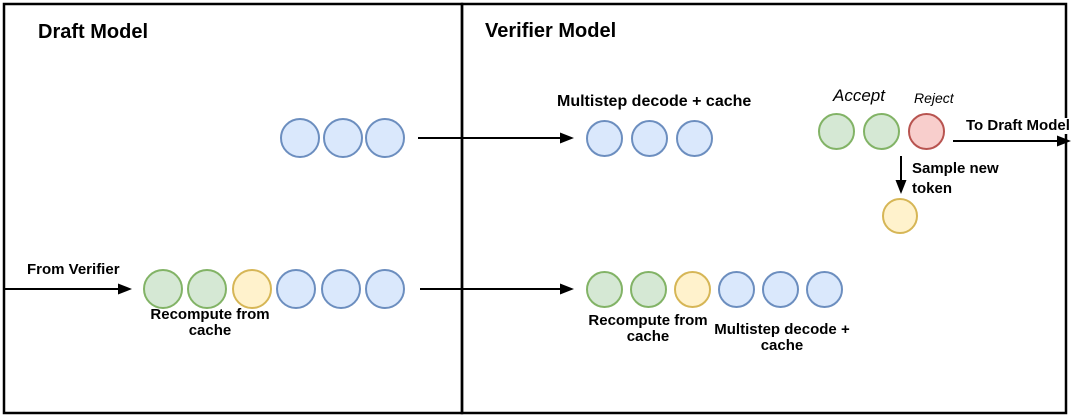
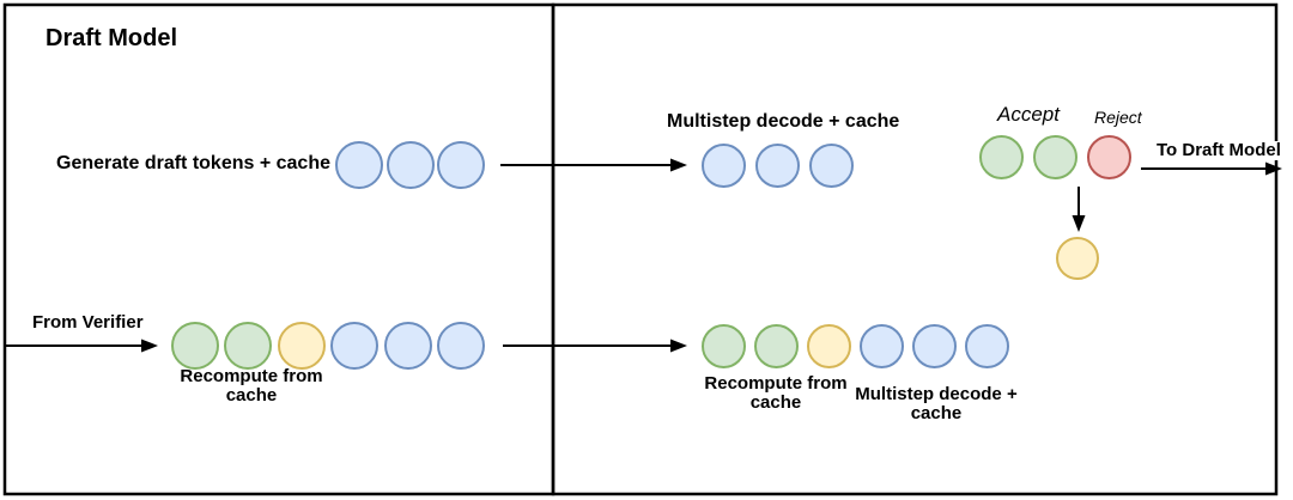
  Draft Model
+ Generate draft tokens + cache
  From Verifier
  Recompute from cache
- Verifier Model
  Multistep decode + cache
  Accept
  Reject
  To Draft Model
- Sample new token
  Recompute from cache
  Multistep decode + cache
